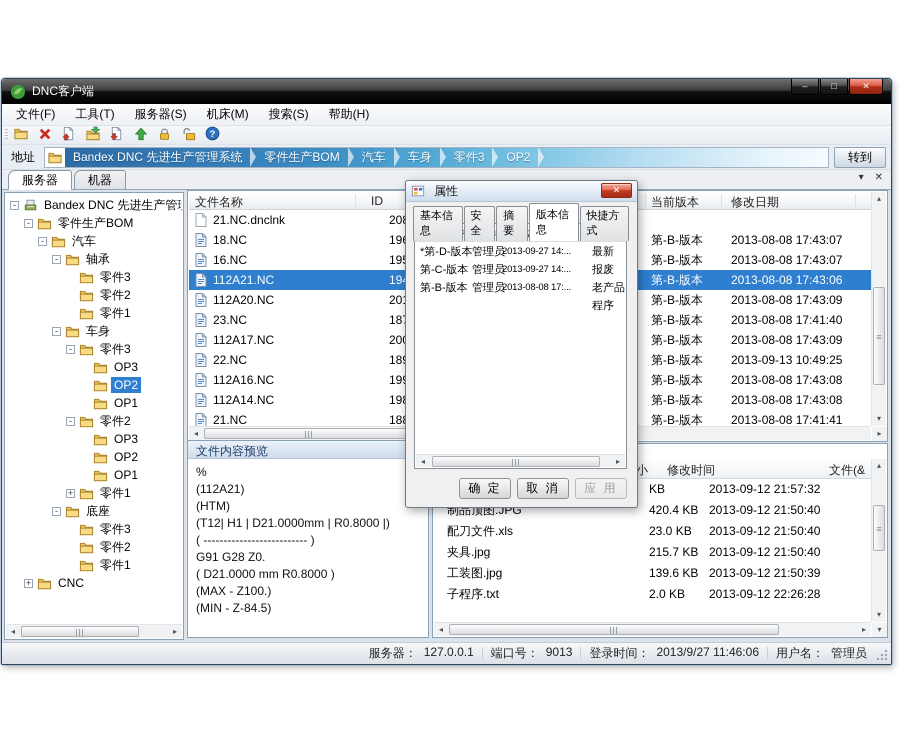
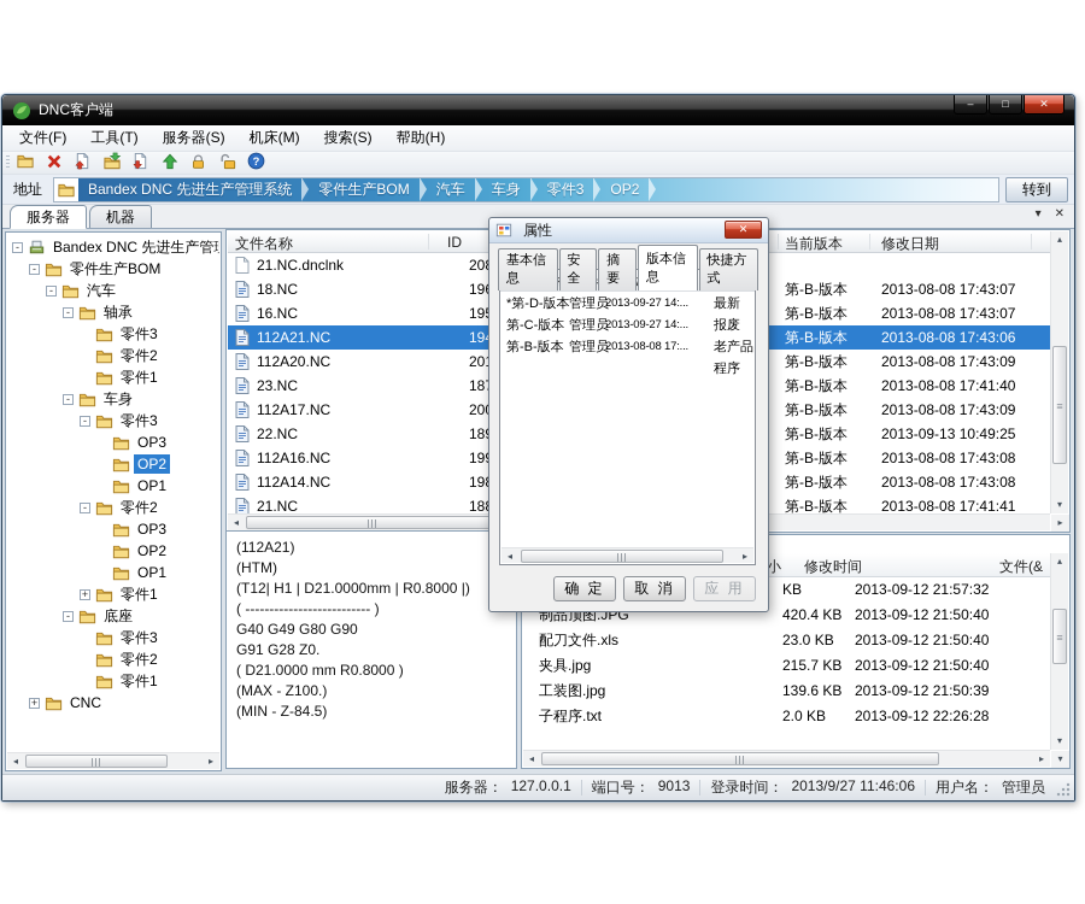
  DNC客户端
  –
  □
  ✕
  文件(F)
  工具(T)
  服务器(S)
  机床(M)
  搜索(S)
  帮助(H)
  ?
  地址
  Bandex DNC 先进生产管理系统
  零件生产BOM
  汽车
  车身
  零件3
  OP2
  转到
  服务器
  机器
  ▾
  ✕
  -
  Bandex DNC 先进生产管
  -
  零件生产BOM
  -
  汽车
  -
  轴承
  零件3
  零件2
  零件1
  -
  车身
  -
  零件3
  OP3
  OP2
  OP1
  -
  零件2
  OP3
  OP2
  OP1
  +
  零件1
  -
  底座
  零件3
  零件2
  零件1
  +
  CNC
  ◂
  ▸
  文件名称
  ID
  当前版本
  修改日期
  21.NC.dnclnk
  18.NC
  第-B-版本
  2013-08-08 17:43:07
  16.NC
  第-B-版本
  2013-08-08 17:43:07
  112A21.NC
  第-B-版本
  2013-08-08 17:43:06
  112A20.NC
  第-B-版本
  2013-08-08 17:43:09
  23.NC
  第-B-版本
  2013-08-08 17:41:40
  112A17.NC
  第-B-版本
  2013-08-08 17:43:09
  22.NC
  第-B-版本
  2013-09-13 10:49:25
  112A16.NC
  第-B-版本
  2013-08-08 17:43:08
  112A14.NC
  第-B-版本
  2013-08-08 17:43:08
  21.NC
  第-B-版本
  2013-08-08 17:41:41
  ▴
  ≡
  ▾
  ◂
  ▸
- 文件内容预览
- %
  (112A21)
  (HTM)
  (T12| H1 | D21.0000mm | R0.8000 |)
  ( -------------------------- )
+ G40 G49 G80 G90
  G91 G28 Z0.
  ( D21.0000 mm R0.8000 )
  (MAX - Z100.)
  (MIN - Z-84.5)
  修改时间
  文件(&
  KB
  2013-09-12 21:57:32
  制品顶图.JPG
  420.4 KB
  2013-09-12 21:50:40
  配刀文件.xls
  23.0 KB
  2013-09-12 21:50:40
  夹具.jpg
  215.7 KB
  2013-09-12 21:50:40
  工装图.jpg
  139.6 KB
  2013-09-12 21:50:39
  子程序.txt
  2.0 KB
  2013-09-12 22:26:28
  ▴
  ≡
  ▾
  ◂
  ▸
  ▾
  服务器：
  127.0.0.1
  端口号：
  9013
  登录时间：
  2013/9/27 11:46:06
  用户名：
  管理员
  属性
  ✕
  基本信息
  安全
  摘要
  版本信息
  快捷方式
  *第-D-版本
  管理员
  2013-09-27 14:...
  最新
  第-C-版本
  管理员
  2013-09-27 14:...
  报废
  第-B-版本
  管理员
  2013-08-08 17:...
  老产品程序
  ◂
  ▸
  确 定
  取 消
  应 用
